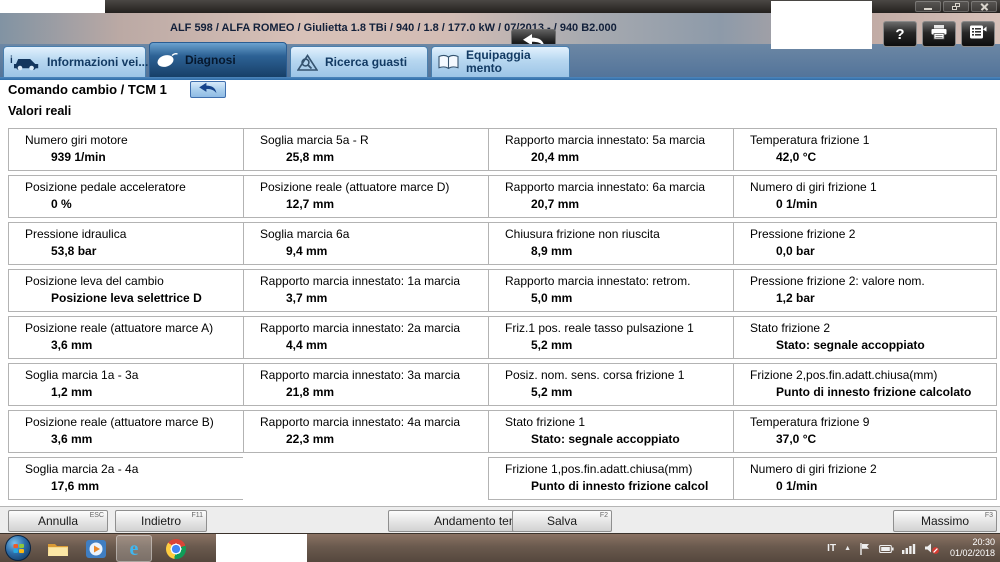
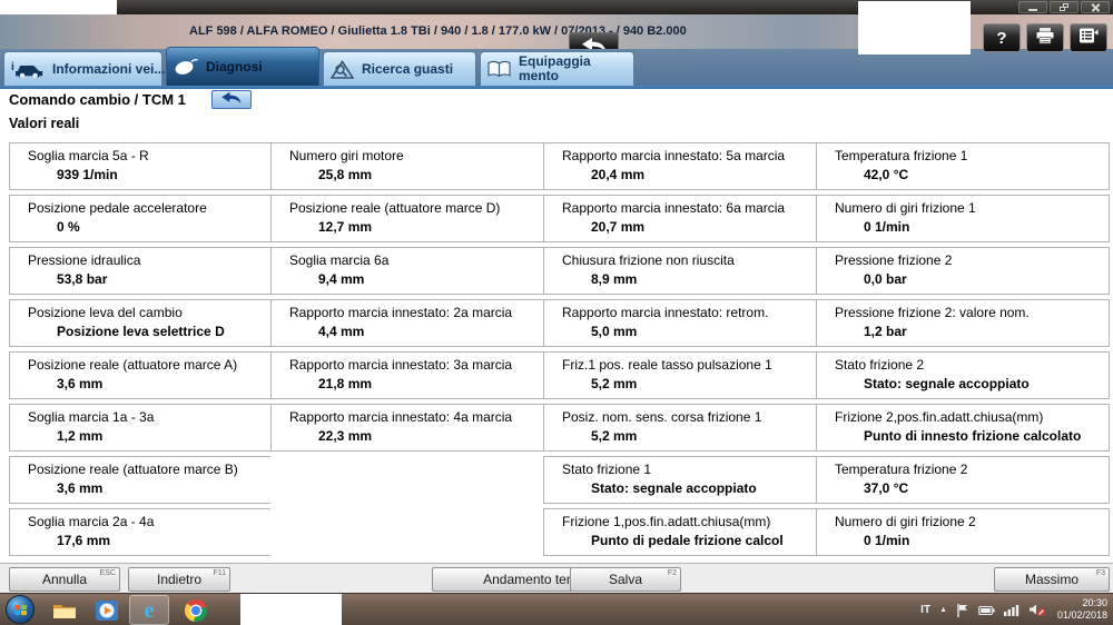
  ALF 598 / ALFA ROMEO / Giulietta 1.8 TBi / 940 / 1.8 / 177.0 kW / 07/2013 - / 940 B2.000
  ?
  i
  Informazioni vei...
  Diagnosi
  Ricerca guasti
  Equipaggia mento
  Comando cambio / TCM 1
  Valori reali
- Numero giri motore
+ Soglia marcia 5a - R
  939 1/min
  Posizione pedale acceleratore
  0 %
  Pressione idraulica
  53,8 bar
  Posizione leva del cambio
  Posizione leva selettrice D
  Posizione reale (attuatore marce A)
  3,6 mm
  Soglia marcia 1a - 3a
  1,2 mm
  Posizione reale (attuatore marce B)
  3,6 mm
  Soglia marcia 2a - 4a
  17,6 mm
- Soglia marcia 5a - R
+ Numero giri motore
  25,8 mm
  Posizione reale (attuatore marce D)
  12,7 mm
  Soglia marcia 6a
  9,4 mm
- Rapporto marcia innestato: 1a marcia
- 3,7 mm
  Rapporto marcia innestato: 2a marcia
  4,4 mm
  Rapporto marcia innestato: 3a marcia
  21,8 mm
  Rapporto marcia innestato: 4a marcia
  22,3 mm
  Rapporto marcia innestato: 5a marcia
  20,4 mm
  Rapporto marcia innestato: 6a marcia
  20,7 mm
  Chiusura frizione non riuscita
  8,9 mm
  Rapporto marcia innestato: retrom.
  5,0 mm
  Friz.1 pos. reale tasso pulsazione 1
  5,2 mm
  Posiz. nom. sens. corsa frizione 1
  5,2 mm
  Stato frizione 1
  Stato: segnale accoppiato
  Frizione 1,pos.fin.adatt.chiusa(mm)
- Punto di innesto frizione calcol
+ Punto di pedale frizione calcol
  Temperatura frizione 1
  42,0 °C
  Numero di giri frizione 1
  0 1/min
  Pressione frizione 2
  0,0 bar
  Pressione frizione 2: valore nom.
  1,2 bar
  Stato frizione 2
  Stato: segnale accoppiato
  Frizione 2,pos.fin.adatt.chiusa(mm)
  Punto di innesto frizione calcolato
- Temperatura frizione 9
+ Temperatura frizione 2
  37,0 °C
  Numero di giri frizione 2
  0 1/min
  Annulla
  Indietro
  Andamento te
  Salva
  Massimo
  e
  IT
  20:30
  01/02/2018
